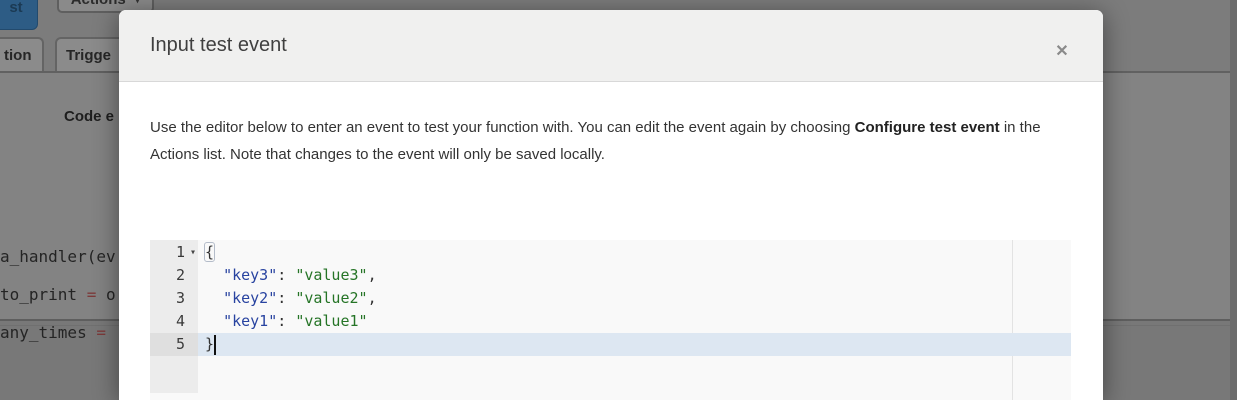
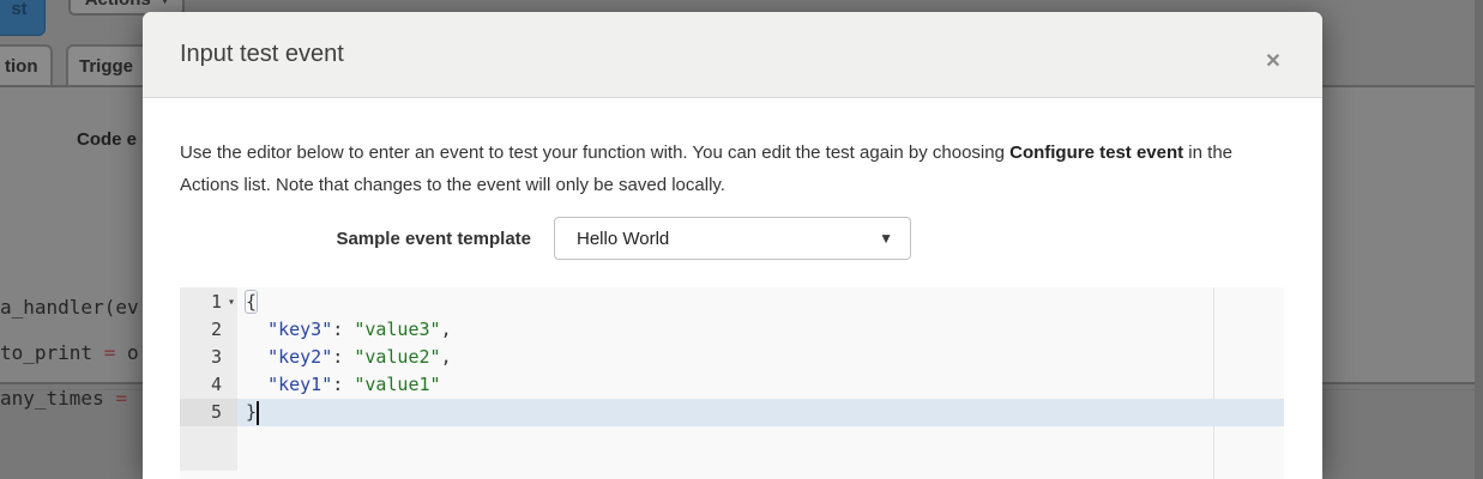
  st
  tion
  Trigge
  Code e
  a_handler(ev
  to_print = o
  any_times =
  Input test event
  ✕
- Use the editor below to enter an event to test your function with. You can edit the event again by choosing Configure test event in the Actions list. Note that changes to the event will only be saved locally.
+ Use the editor below to enter an event to test your function with. You can edit the test again by choosing Configure test event in the Actions list. Note that changes to the event will only be saved locally.
+ Sample event template
+ Hello World
+ ▼
  1
  ▾
  2
  3
  4
  5
  {
  "key3": "value3",
  "key2": "value2",
  "key1": "value1"
  }
